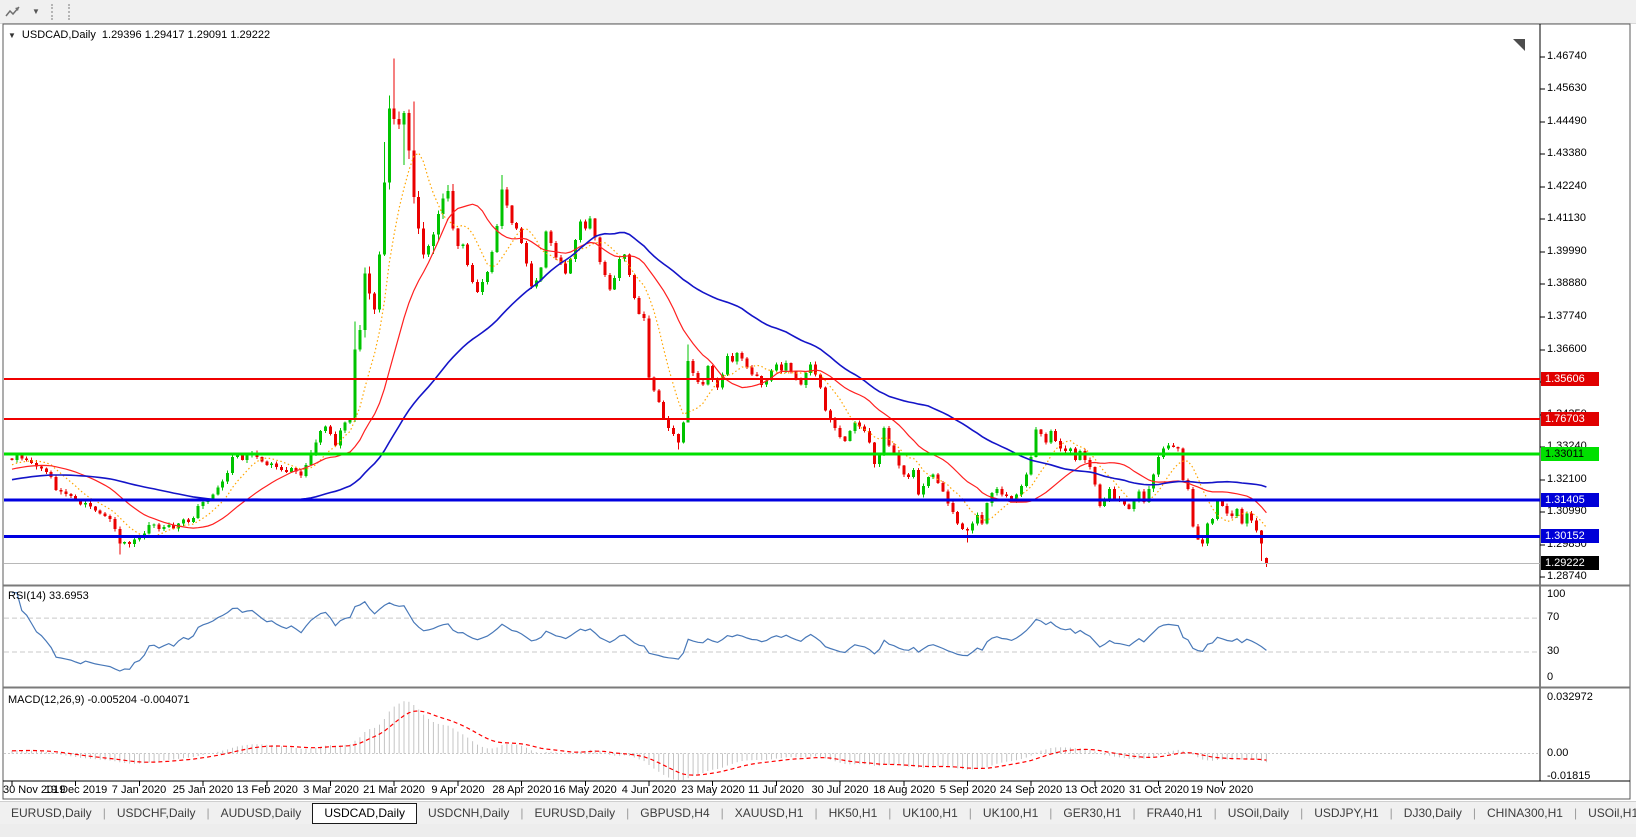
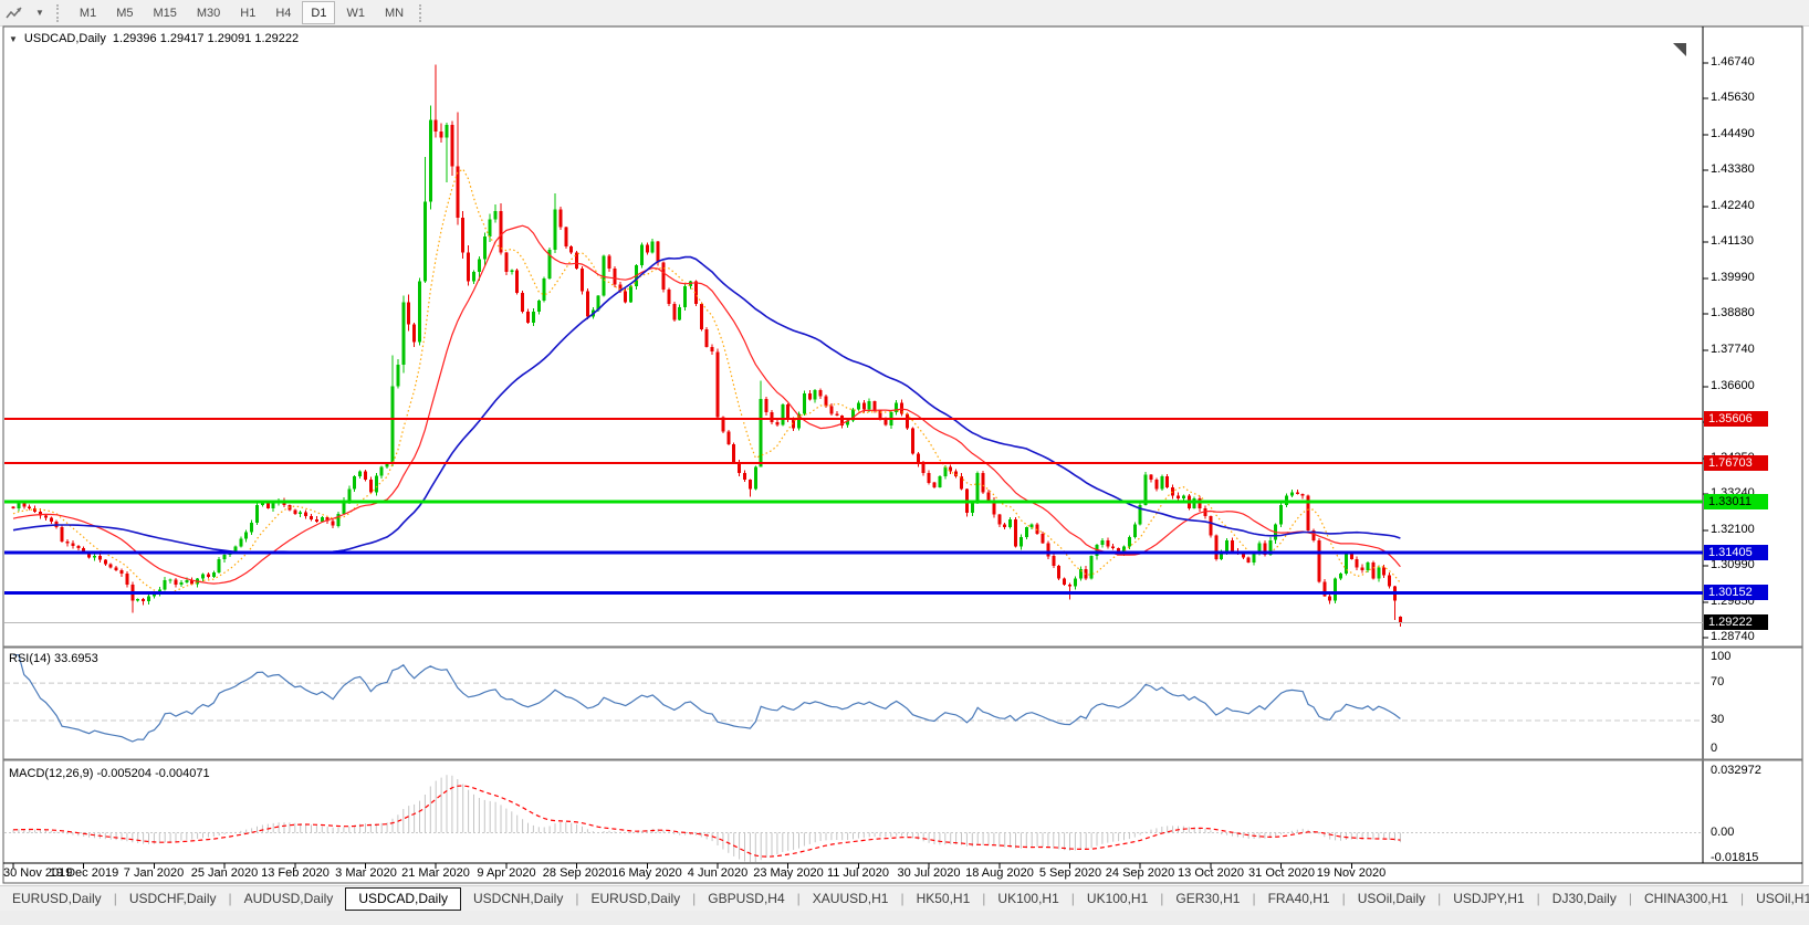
  ▼
+ M1
+ M5
+ M15
+ M30
+ H1
+ H4
+ D1
+ W1
+ MN
  ▼
  USDCAD,Daily
  1.29396 1.29417 1.29091 1.29222
  RSI(14) 33.6953
  MACD(12,26,9) -0.005204 -0.004071
  1.46740
  1.45630
  1.44490
  1.43380
  1.42240
  1.41130
  1.39990
  1.38880
  1.37740
  1.36600
  1.33240
  1.32100
  1.30990
  1.29850
  1.28740
  1.35606
  1.76703
  1.33011
  1.31405
  1.30152
  1.29222
  100
  70
  30
  0
  0.032972
  0.00
  -0.01815
  30 Nov 2019
  19 Dec 2019
  7 Jan 2020
  25 Jan 2020
  13 Feb 2020
  3 Mar 2020
  21 Mar 2020
  9 Apr 2020
- 28 Apr 2020
+ 28 Sep 2020
  16 May 2020
  4 Jun 2020
  23 May 2020
  11 Jul 2020
  30 Jul 2020
  18 Aug 2020
  5 Sep 2020
  24 Sep 2020
  13 Oct 2020
  31 Oct 2020
  19 Nov 2020
  EURUSD,Daily
  |
  USDCHF,Daily
  |
  AUDUSD,Daily
  USDCAD,Daily
  USDCNH,Daily
  |
  EURUSD,Daily
  |
  GBPUSD,H4
  |
  XAUUSD,H1
  |
  HK50,H1
  |
  UK100,H1
  |
  UK100,H1
  |
  GER30,H1
  |
  FRA40,H1
  |
  USOil,Daily
  |
  USDJPY,H1
  |
  DJ30,Daily
  |
  CHINA300,H1
  |
  USOil,H1
